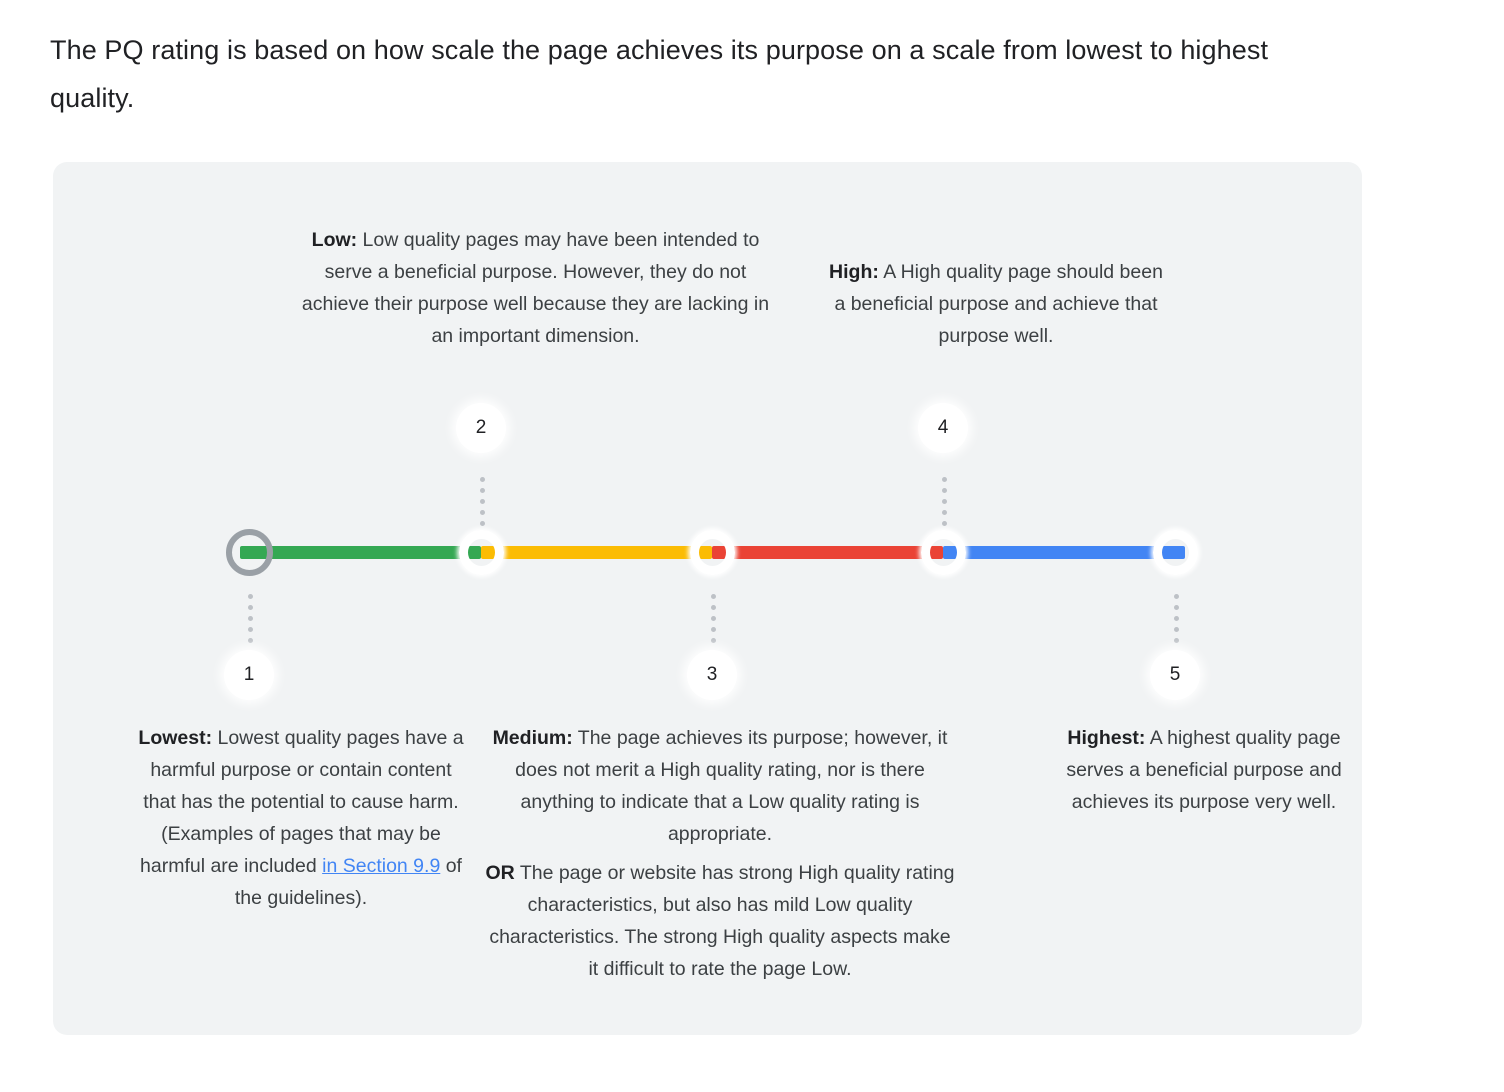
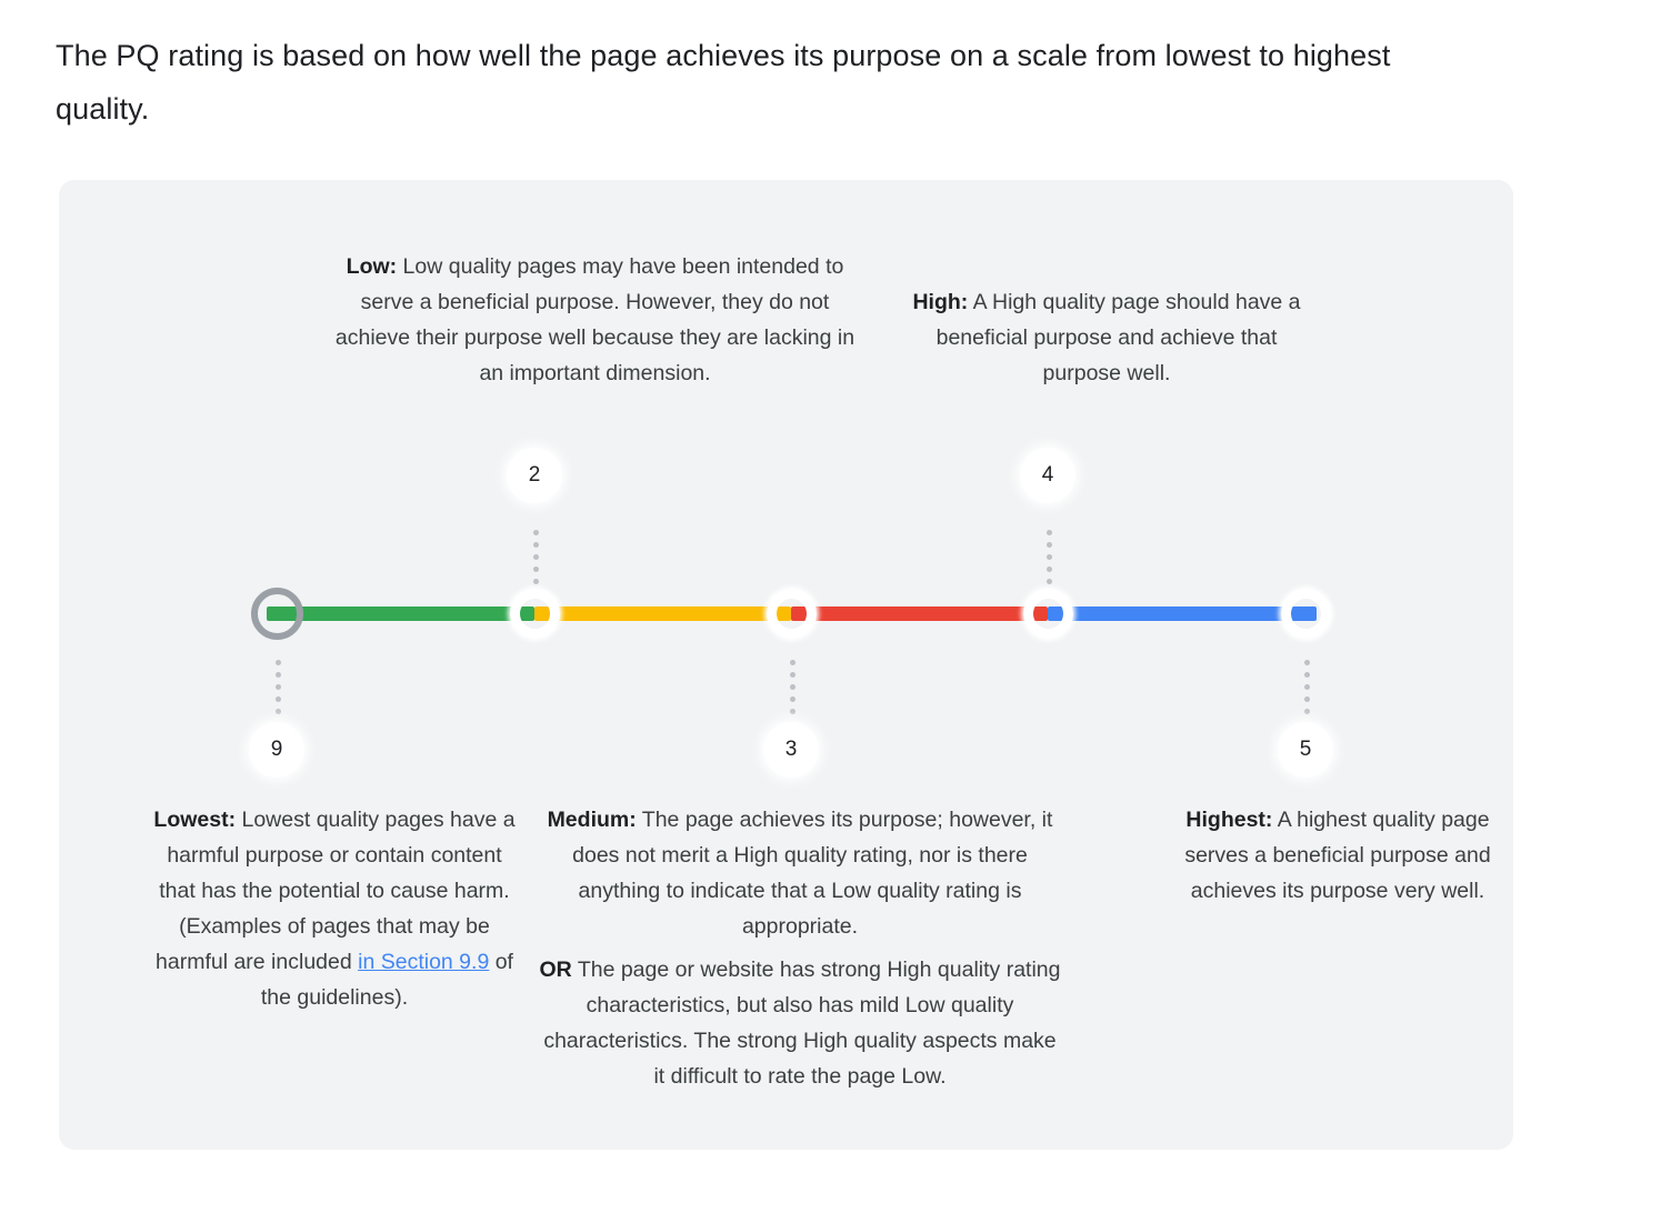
- The PQ rating is based on how scale the page achieves its purpose on a scale from lowest to highest quality.
+ The PQ rating is based on how well the page achieves its purpose on a scale from lowest to highest quality.
  Low: Low quality pages may have been intended to serve a beneficial purpose. However, they do not achieve their purpose well because they are lacking in an important dimension.
- High: A High quality page should been a beneficial purpose and achieve that purpose well.
+ High: A High quality page should have a beneficial purpose and achieve that purpose well.
  2
  4
- 1
+ 9
  3
  5
  Lowest: Lowest quality pages have a harmful purpose or contain content that has the potential to cause harm. (Examples of pages that may be harmful are included in Section 9.9 of the guidelines).
  Medium: The page achieves its purpose; however, it does not merit a High quality rating, nor is there anything to indicate that a Low quality rating is appropriate.
  OR The page or website has strong High quality rating characteristics, but also has mild Low quality characteristics. The strong High quality aspects make it difficult to rate the page Low.
  Highest: A highest quality page serves a beneficial purpose and achieves its purpose very well.
